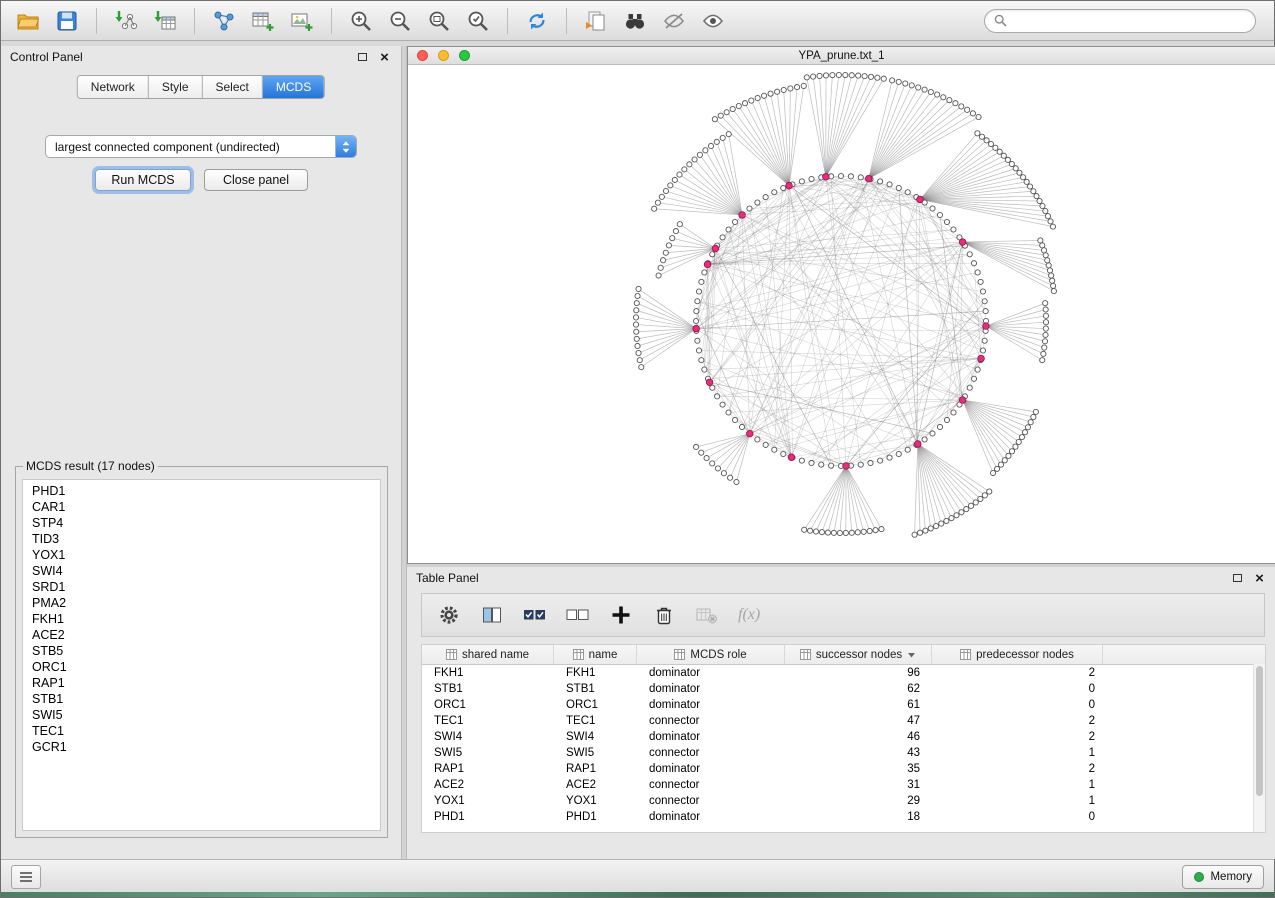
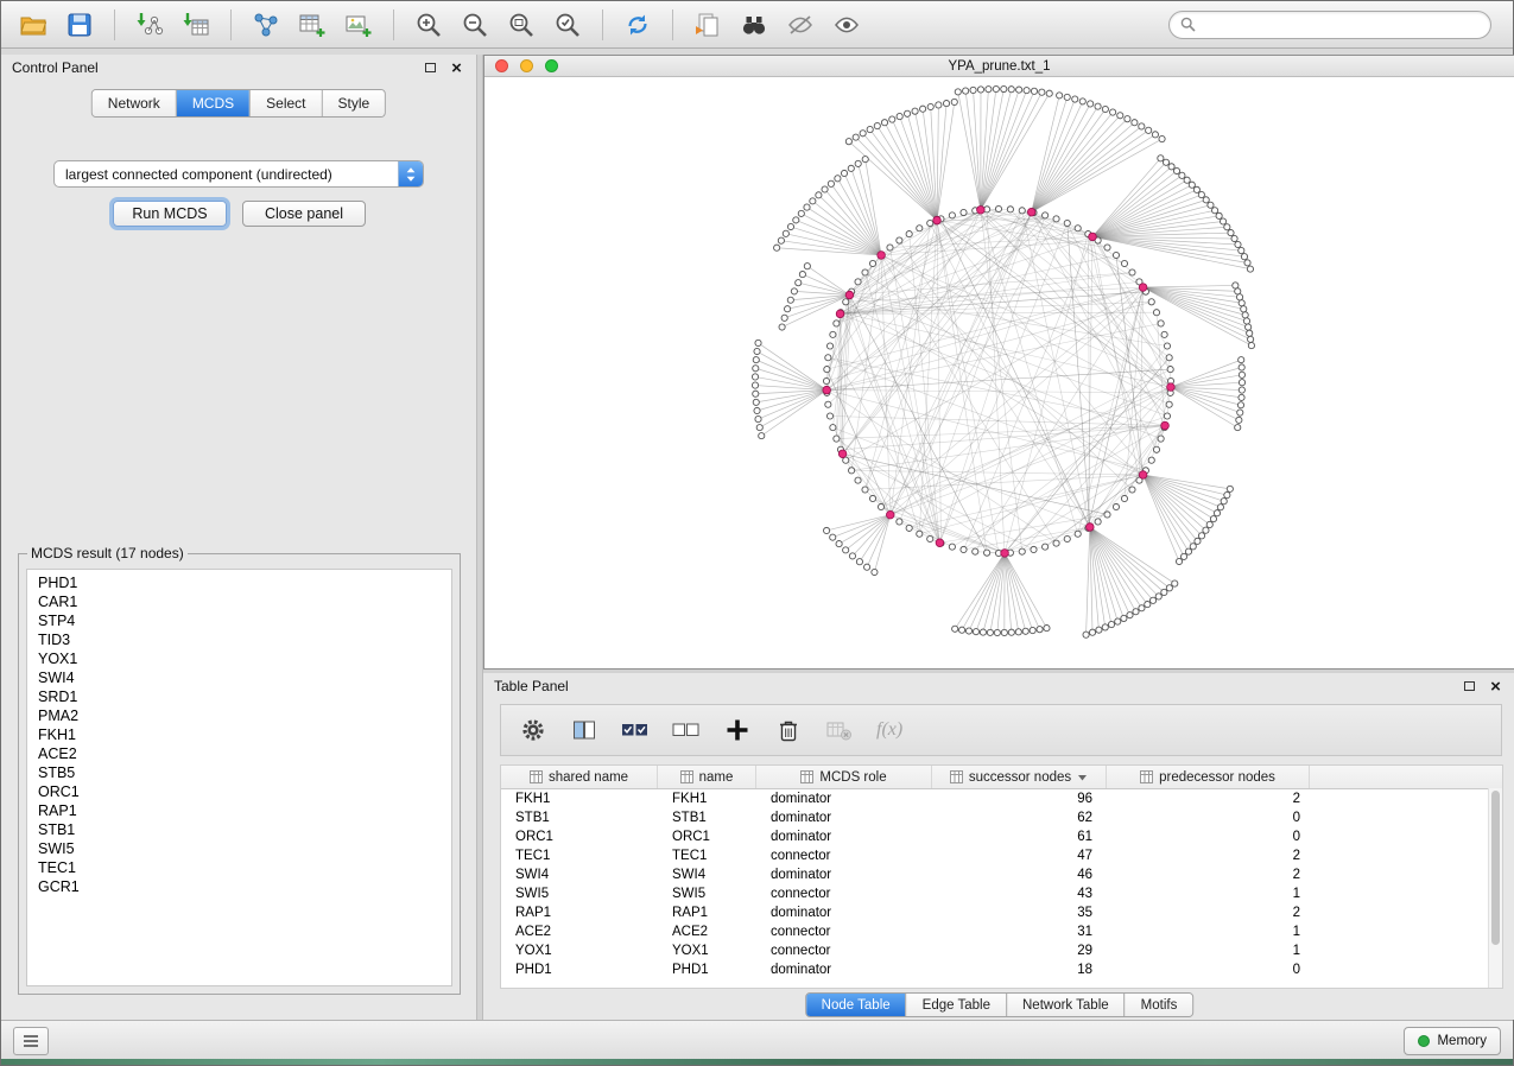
  Control Panel
  ×
  Network
- Style
+ MCDS
  Select
- MCDS
+ Style
  largest connected component (undirected)
  Run MCDS
  Close panel
  MCDS result (17 nodes)
  PHD1
  CAR1
  STP4
  TID3
  YOX1
  SWI4
  SRD1
  PMA2
  FKH1
  ACE2
  STB5
  ORC1
  RAP1
  STB1
  SWI5
  TEC1
  GCR1
  YPA_prune.txt_1
  Table Panel
  ×
  f(x)
  shared name
  name
  MCDS role
  successor nodes
  predecessor nodes
  FKH1
  FKH1
  dominator
  96
  2
  STB1
  STB1
  dominator
  62
  0
  ORC1
  ORC1
  dominator
  61
  0
  TEC1
  TEC1
  connector
  47
  2
  SWI4
  SWI4
  dominator
  46
  2
  SWI5
  SWI5
  connector
  43
  1
  RAP1
  RAP1
  dominator
  35
  2
  ACE2
  ACE2
  connector
  31
  1
  YOX1
  YOX1
  connector
  29
  1
  PHD1
  PHD1
  dominator
  18
  0
+ Node Table
+ Edge Table
+ Network Table
+ Motifs
  Memory
